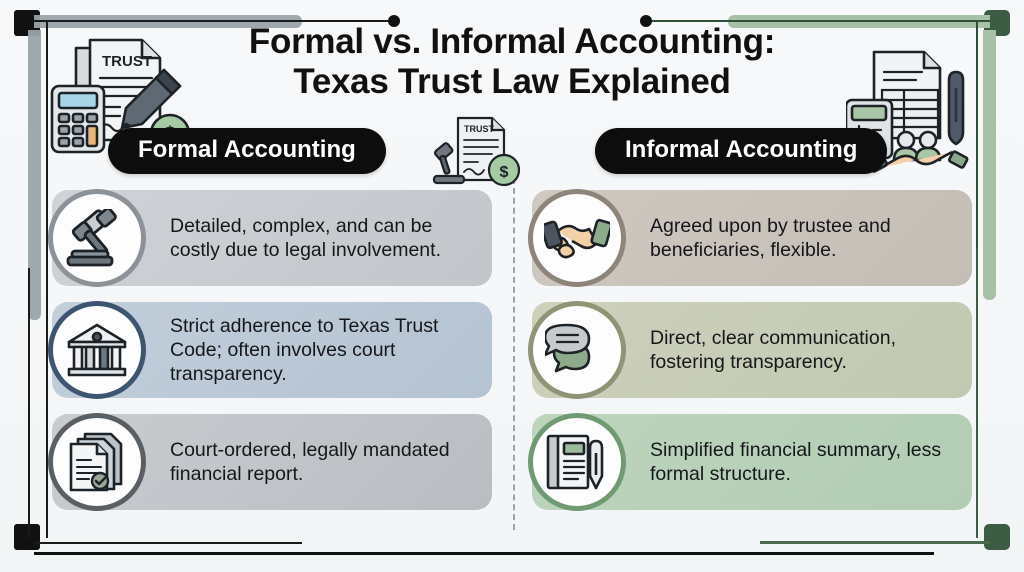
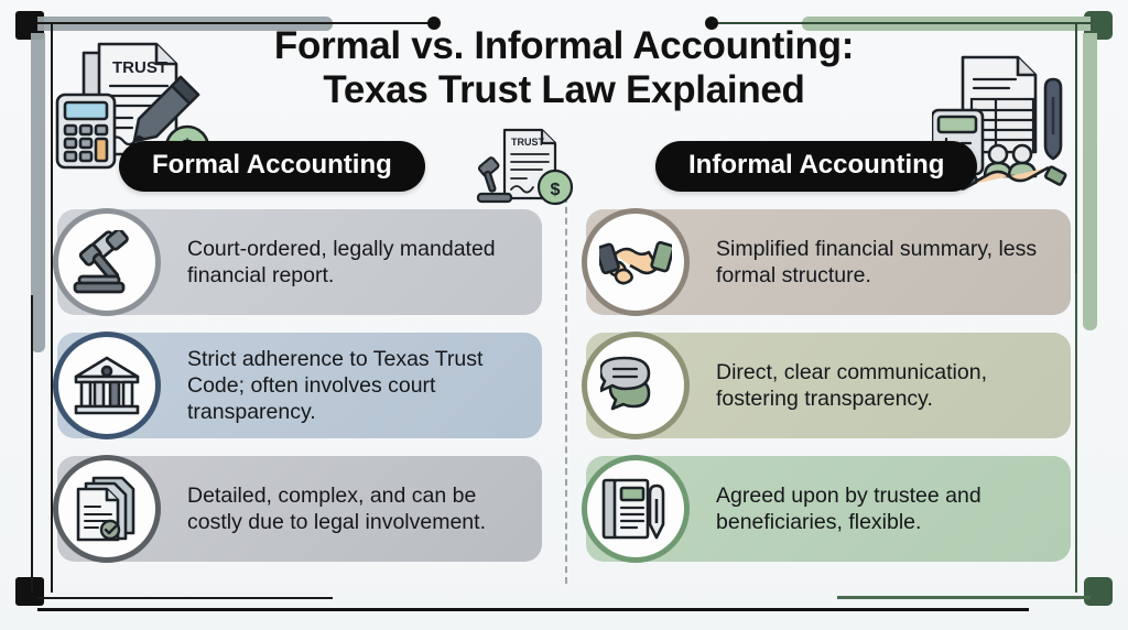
  TRUST
  TRUST
  $
  Formal vs. Informal Accounting:
  Texas Trust Law Explained
  Formal Accounting
  Informal Accounting
- Detailed, complex, and can be costly due to legal involvement.
+ Court-ordered, legally mandated financial report.
  Strict adherence to Texas Trust Code; often involves court transparency.
- Court-ordered, legally mandated financial report.
+ Detailed, complex, and can be costly due to legal involvement.
- Agreed upon by trustee and beneficiaries, flexible.
+ Simplified financial summary, less formal structure.
  Direct, clear communication, fostering transparency.
- Simplified financial summary, less formal structure.
+ Agreed upon by trustee and beneficiaries, flexible.
